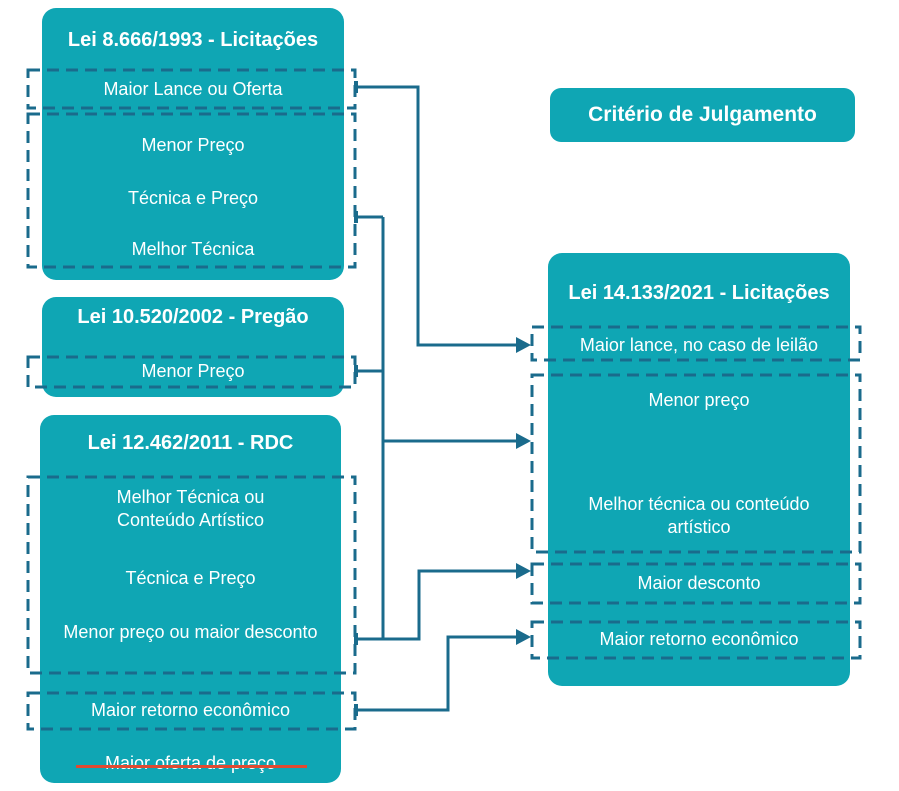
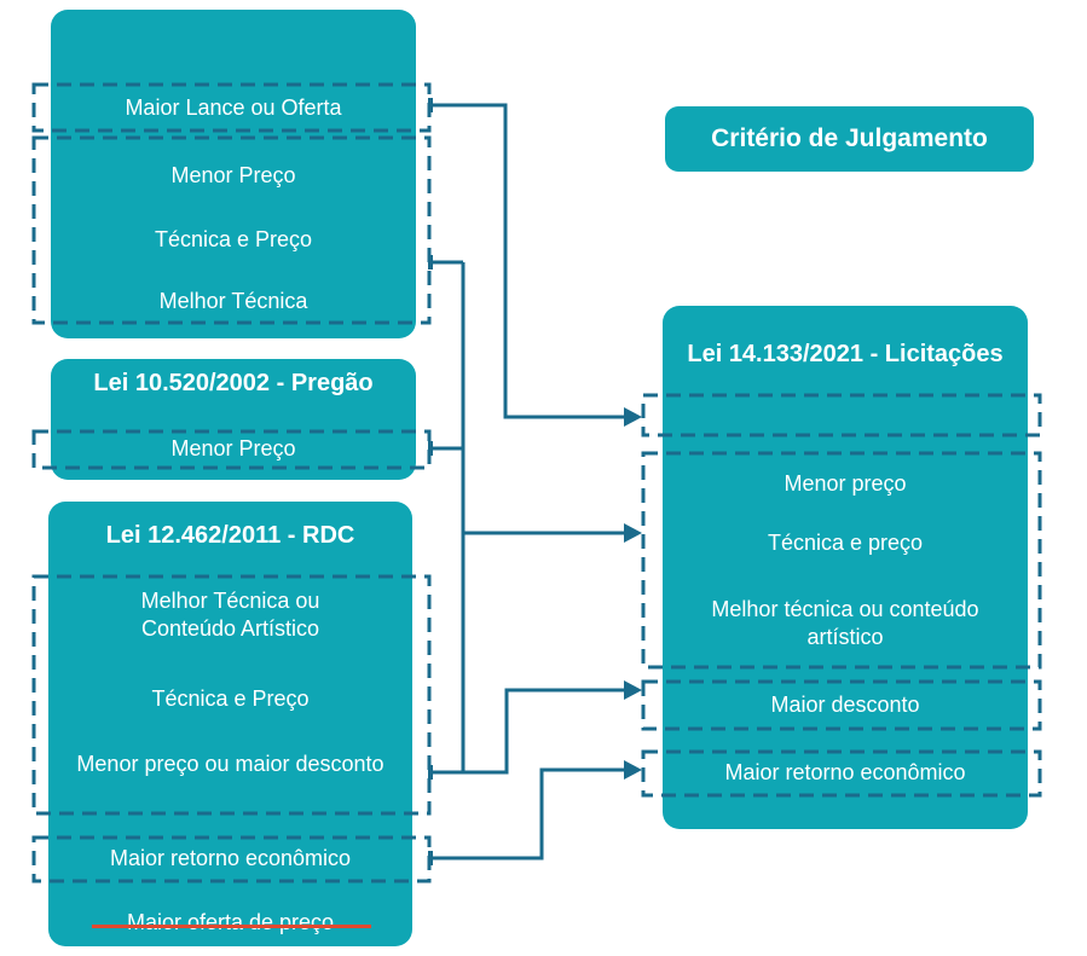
- Lei 8.666/1993 - Licitações
  Maior Lance ou Oferta
  Menor Preço
  Técnica e Preço
  Melhor Técnica
  Lei 10.520/2002 - Pregão
  Menor Preço
  Lei 12.462/2011 - RDC
  Melhor Técnica ou Conteúdo Artístico
  Técnica e Preço
  Menor preço ou maior desconto
  Maior retorno econômico
  Maior oferta de preço
  Critério de Julgamento
  Lei 14.133/2021 - Licitações
- Maior lance, no caso de leilão
  Menor preço
+ Técnica e preço
  Melhor técnica ou conteúdo artístico
  Maior desconto
  Maior retorno econômico
